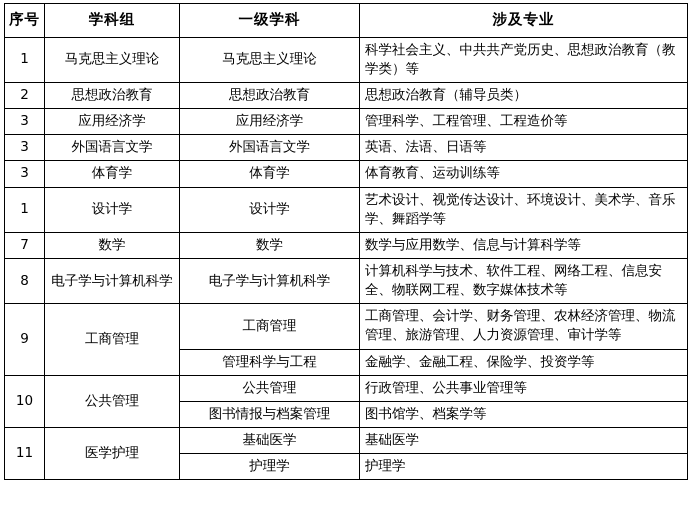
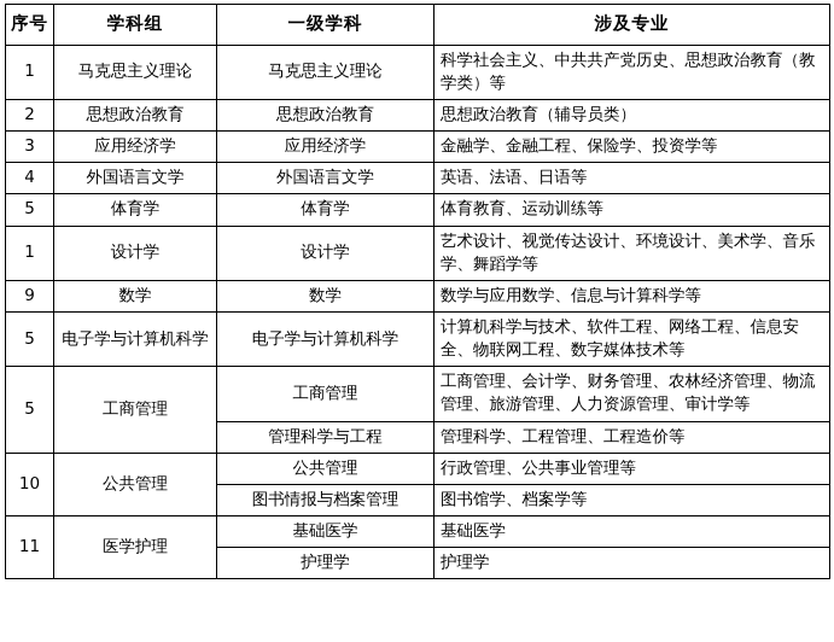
  序号	学科组	一级学科	涉及专业
  1	马克思主义理论	马克思主义理论	科学社会主义、中共共产党历史、思想政治教育（教学类）等
  2	思想政治教育	思想政治教育	思想政治教育（辅导员类）
- 3	应用经济学	应用经济学	管理科学、工程管理、工程造价等
+ 3	应用经济学	应用经济学	金融学、金融工程、保险学、投资学等
- 3	外国语言文学	外国语言文学	英语、法语、日语等
+ 4	外国语言文学	外国语言文学	英语、法语、日语等
- 3	体育学	体育学	体育教育、运动训练等
+ 5	体育学	体育学	体育教育、运动训练等
  1	设计学	设计学	艺术设计、视觉传达设计、环境设计、美术学、音乐学、舞蹈学等
- 7	数学	数学	数学与应用数学、信息与计算科学等
+ 9	数学	数学	数学与应用数学、信息与计算科学等
- 8	电子学与计算机科学	电子学与计算机科学	计算机科学与技术、软件工程、网络工程、信息安全、物联网工程、数字媒体技术等
+ 5	电子学与计算机科学	电子学与计算机科学	计算机科学与技术、软件工程、网络工程、信息安全、物联网工程、数字媒体技术等
- 9	工商管理	工商管理	工商管理、会计学、财务管理、农林经济管理、物流管理、旅游管理、人力资源管理、审计学等
+ 5	工商管理	工商管理	工商管理、会计学、财务管理、农林经济管理、物流管理、旅游管理、人力资源管理、审计学等
- 管理科学与工程	金融学、金融工程、保险学、投资学等
+ 管理科学与工程	管理科学、工程管理、工程造价等
  10	公共管理	公共管理	行政管理、公共事业管理等
  图书情报与档案管理	图书馆学、档案学等
  11	医学护理	基础医学	基础医学
  护理学	护理学
